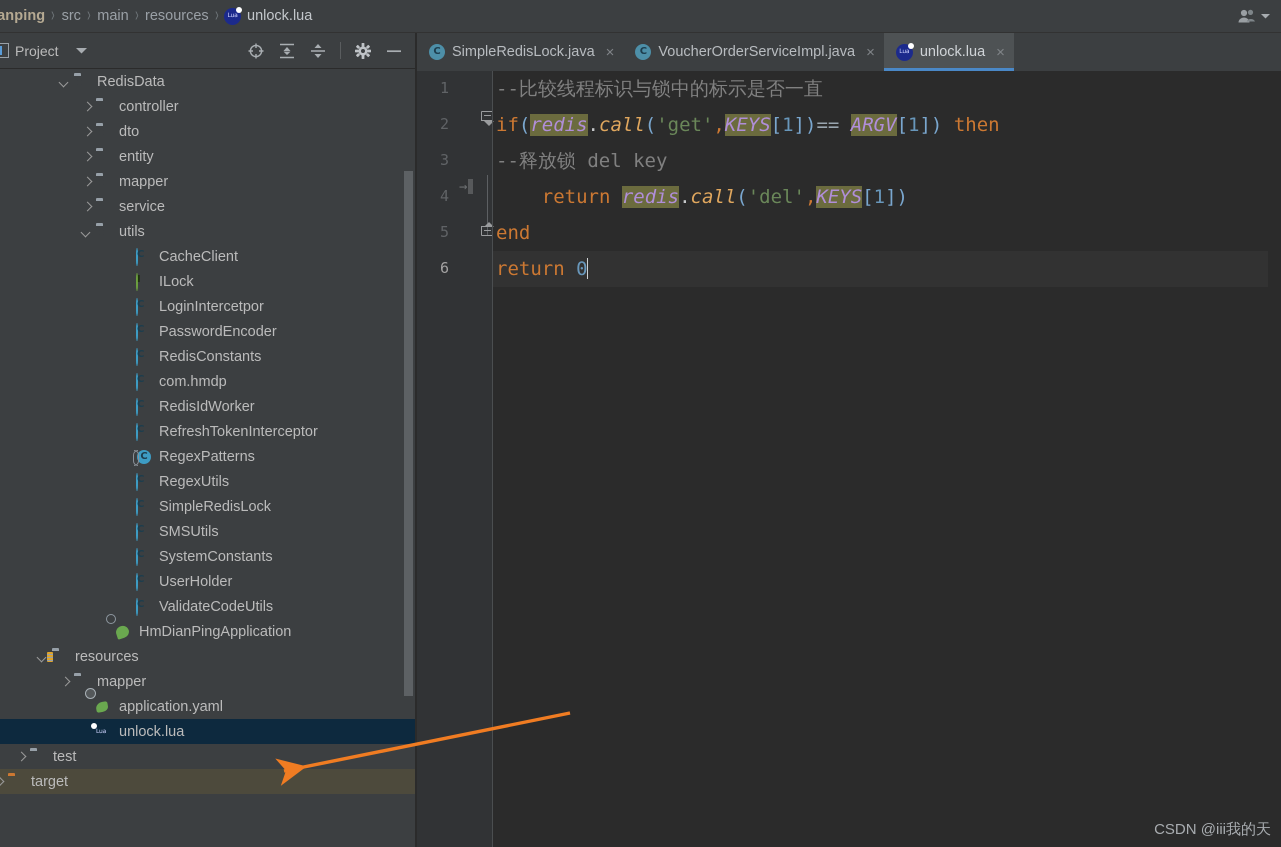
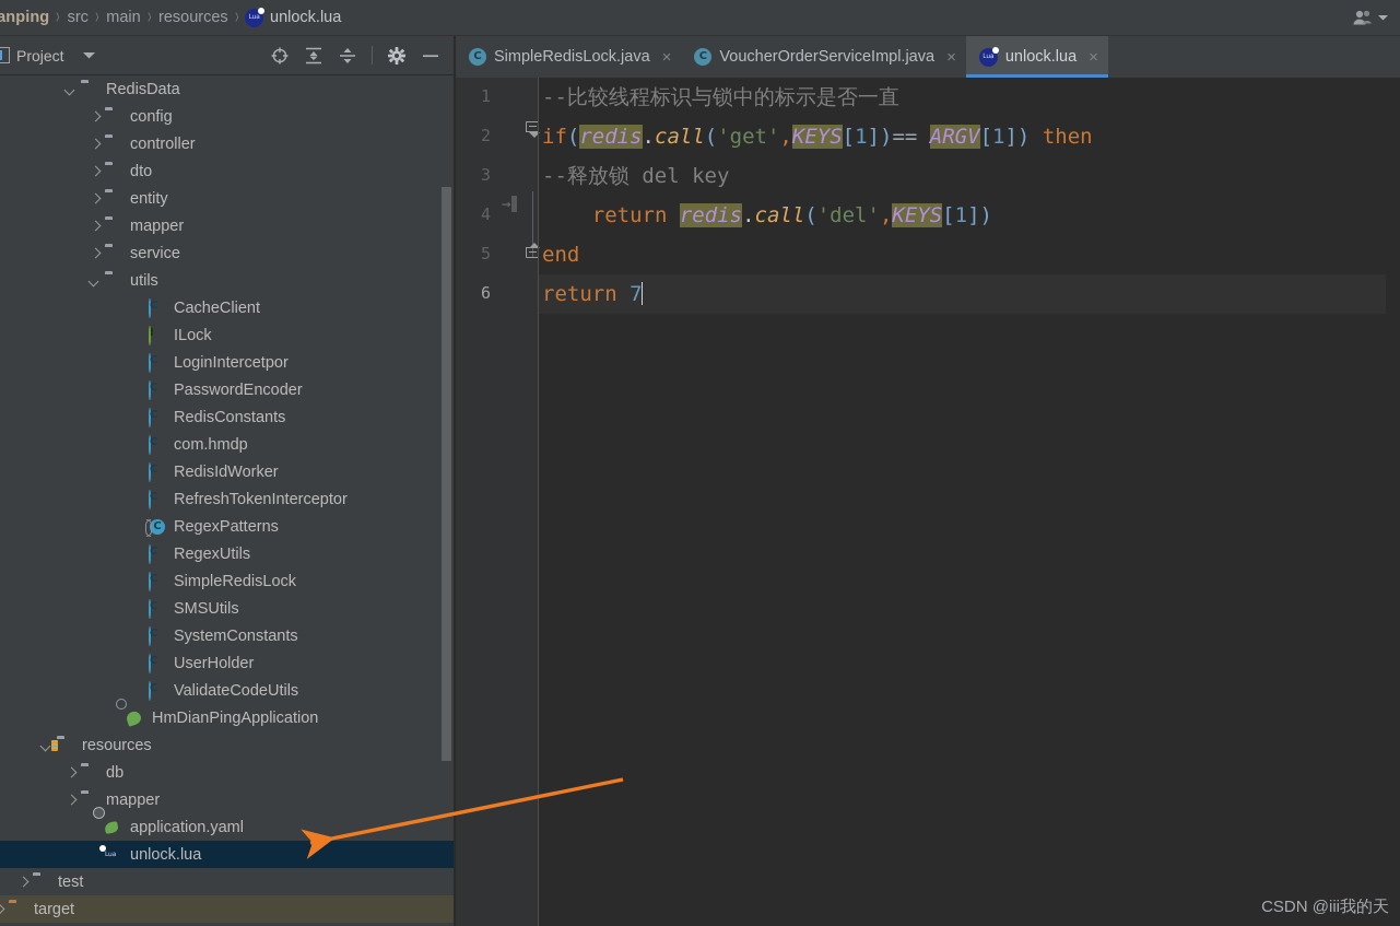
  anping
  ›
  src
  ›
  main
  ›
  resources
  ›
  unlock.lua
  Project
  RedisData
+ config
  controller
  dto
  entity
  mapper
  service
  utils
  CacheClient
  ILock
  LoginIntercetpor
  PasswordEncoder
  RedisConstants
  com.hmdp
  RedisIdWorker
  RefreshTokenInterceptor
  C
  RegexPatterns
  RegexUtils
  SimpleRedisLock
  SMSUtils
  SystemConstants
  UserHolder
  ValidateCodeUtils
  HmDianPingApplication
  resources
+ db
  mapper
  application.yaml
  unlock.lua
  test
  target
  C
  SimpleRedisLock.java
  ×
  C
  VoucherOrderServiceImpl.java
  ×
  unlock.lua
  ×
  1
  2
  3
  4
  5
  6
  →
  --比较线程标识与锁中的标示是否一直
  if(redis.call('get',KEYS[1])== ARGV[1]) then
  --释放锁 del key
  return redis.call('del',KEYS[1])
  end
- return 0
+ return 7
  CSDN @iii我的天
